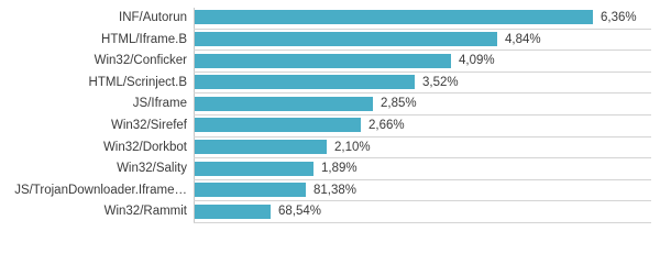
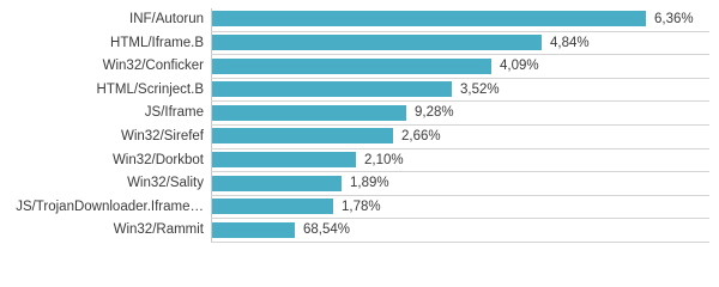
  INF/Autorun
  6,36%
  HTML/Iframe.B
  4,84%
  Win32/Conficker
  4,09%
  HTML/Scrinject.B
  3,52%
  JS/Iframe
- 2,85%
+ 9,28%
  Win32/Sirefef
  2,66%
  Win32/Dorkbot
  2,10%
  Win32/Sality
  1,89%
  JS/TrojanDownloader.Iframe…
- 81,38%
+ 1,78%
  Win32/Rammit
  68,54%
